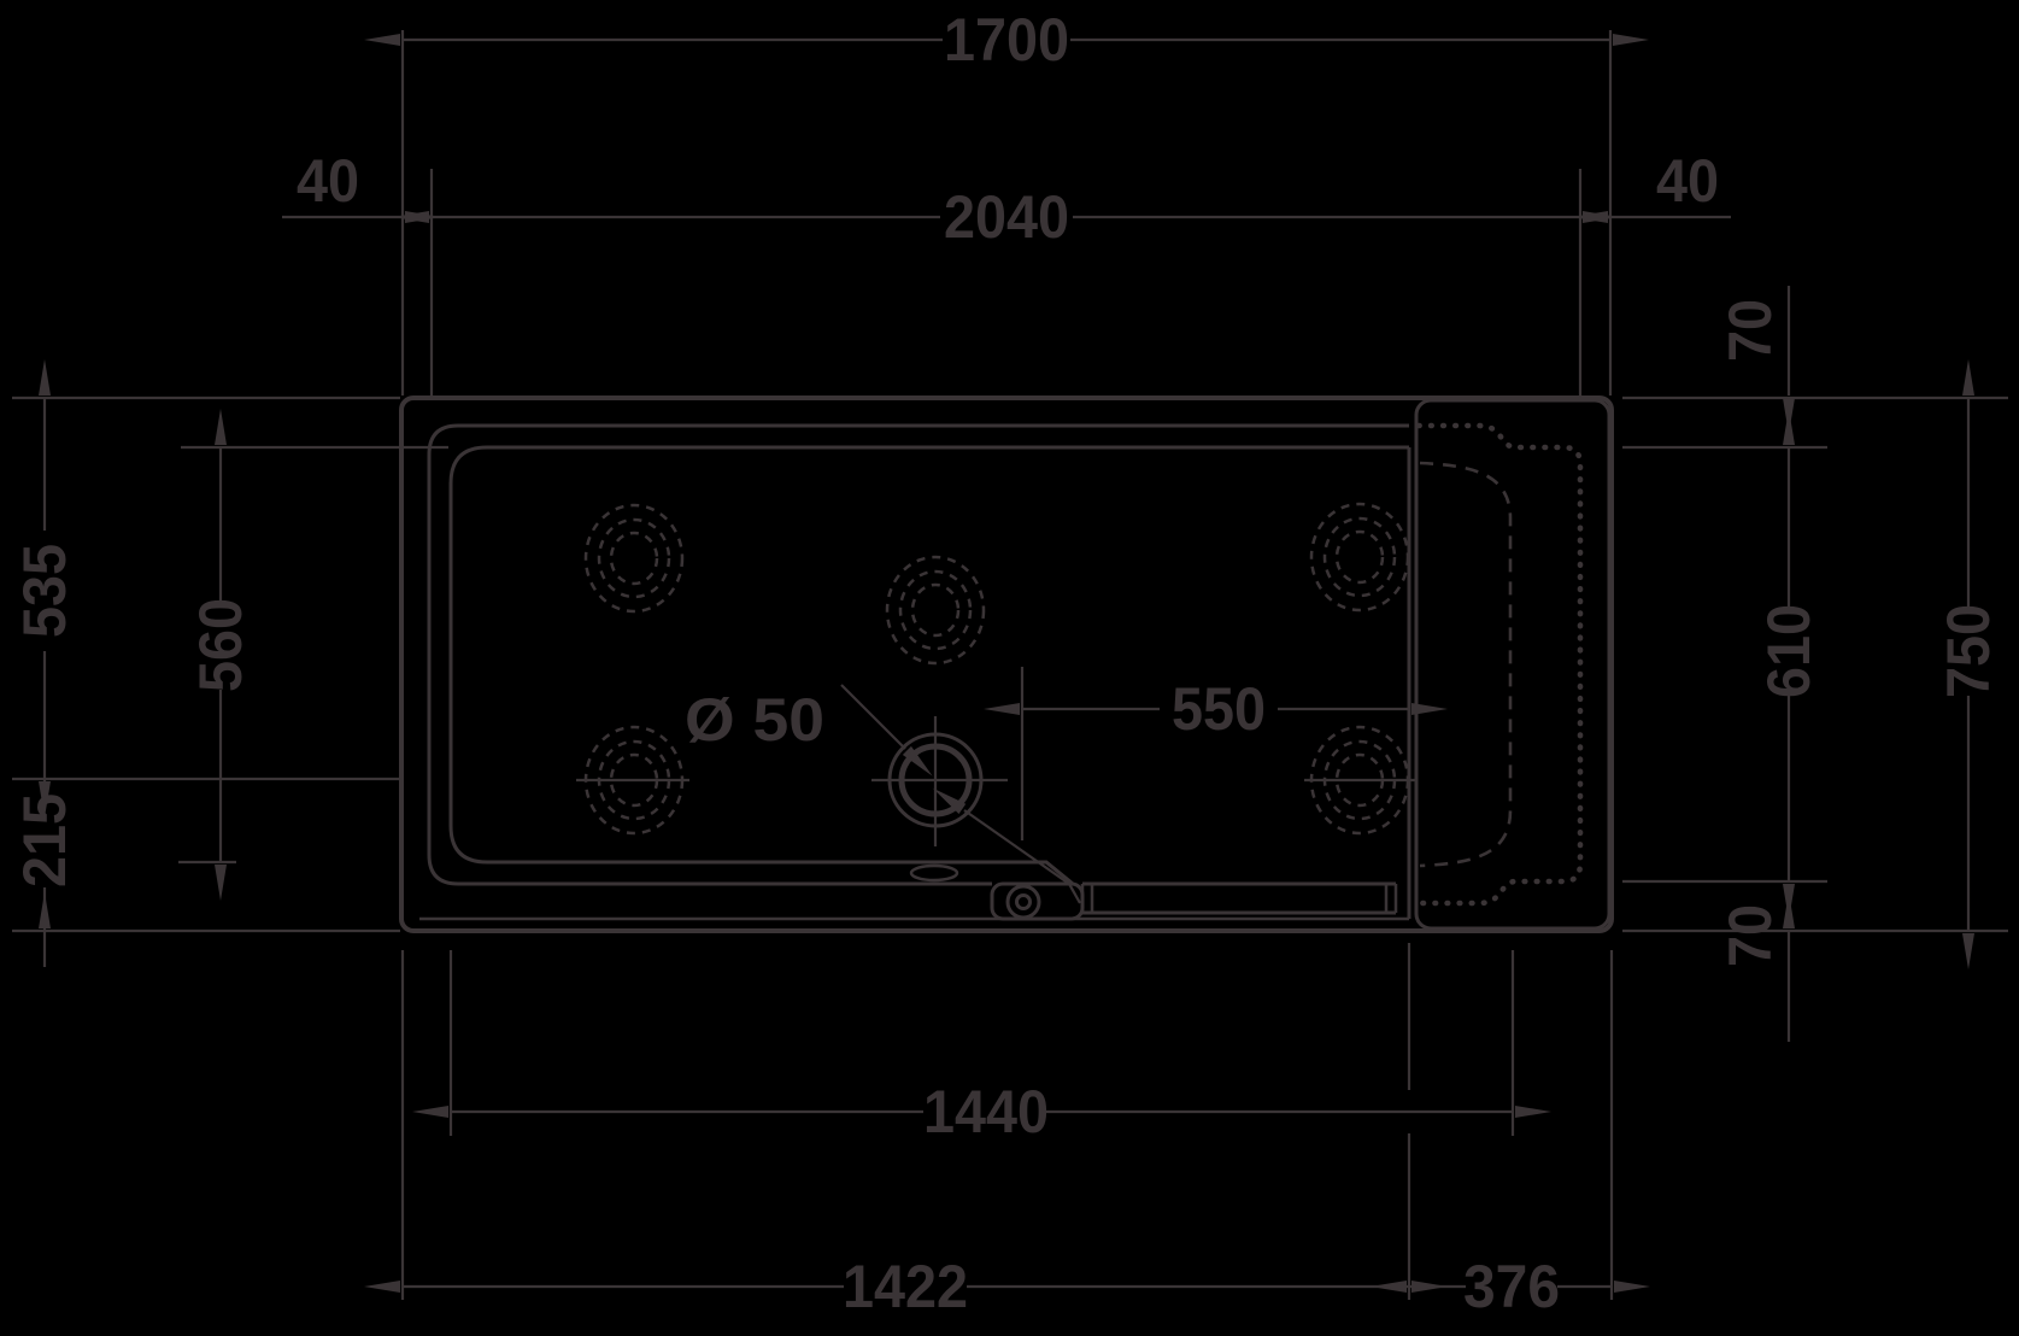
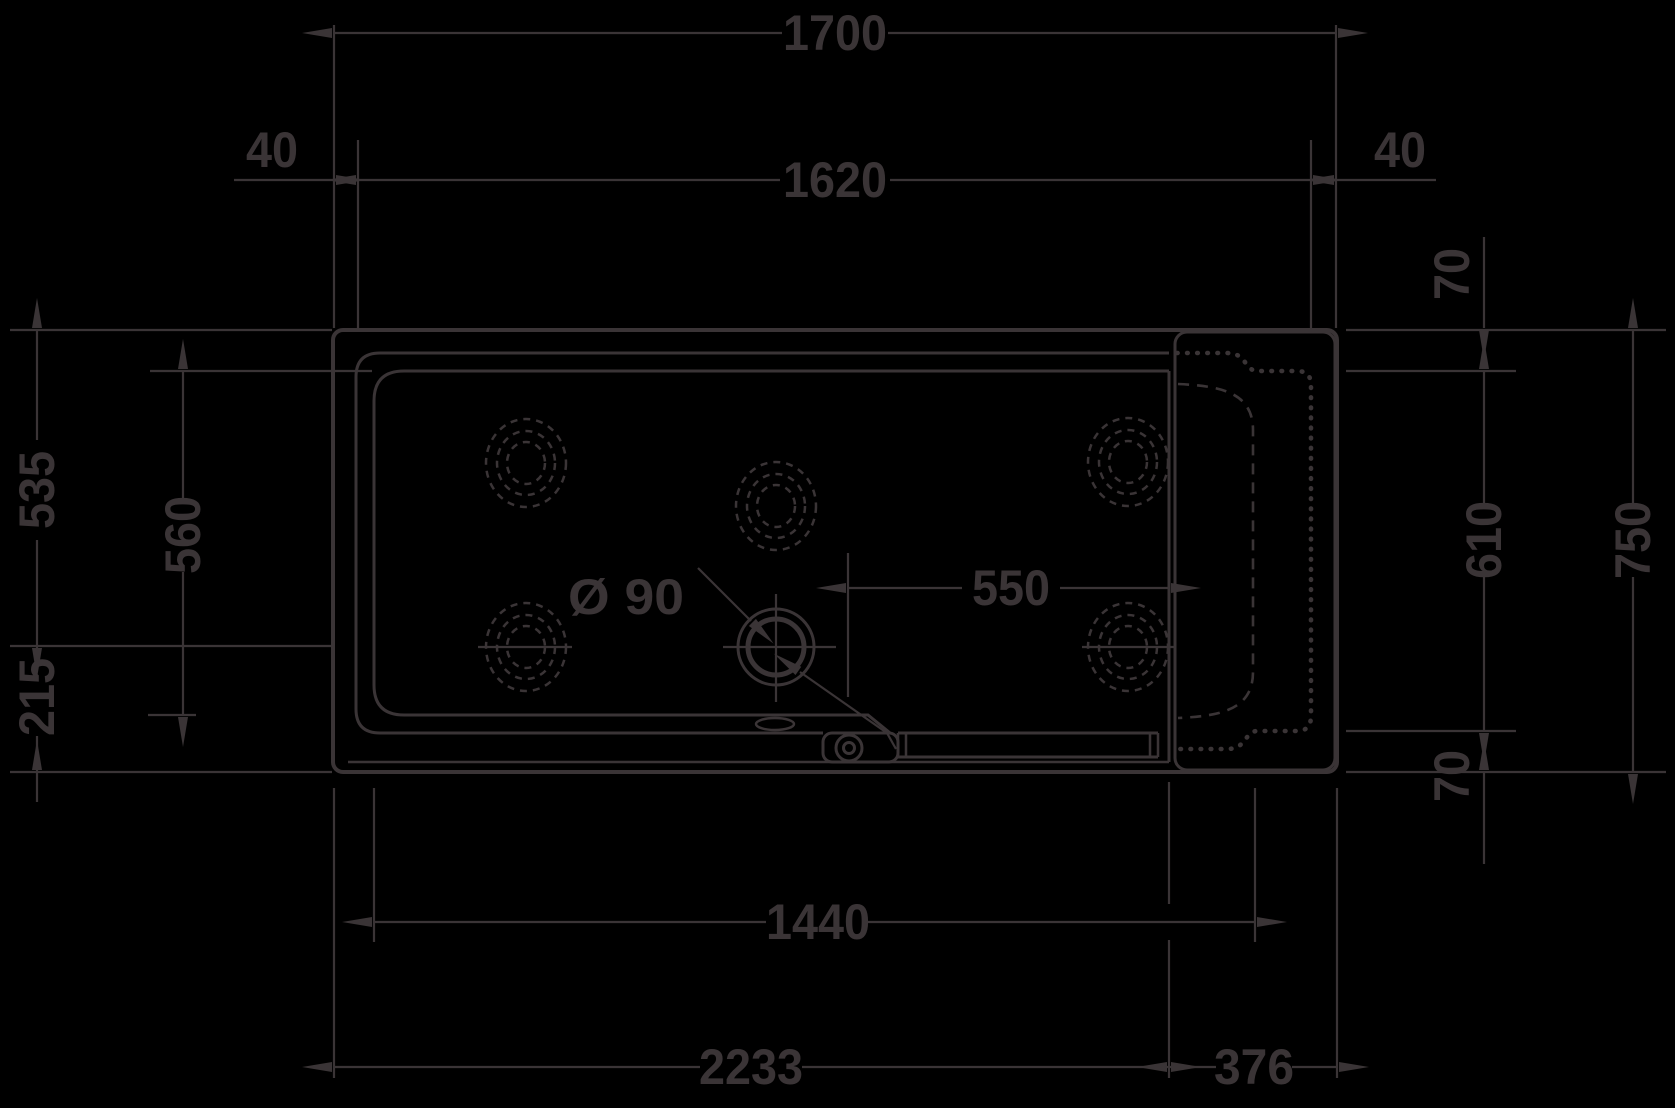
  1700
  40
- 2040
+ 1620
  40
- Ø 50
+ Ø 90
  550
  1440
- 1422
+ 2233
  376
